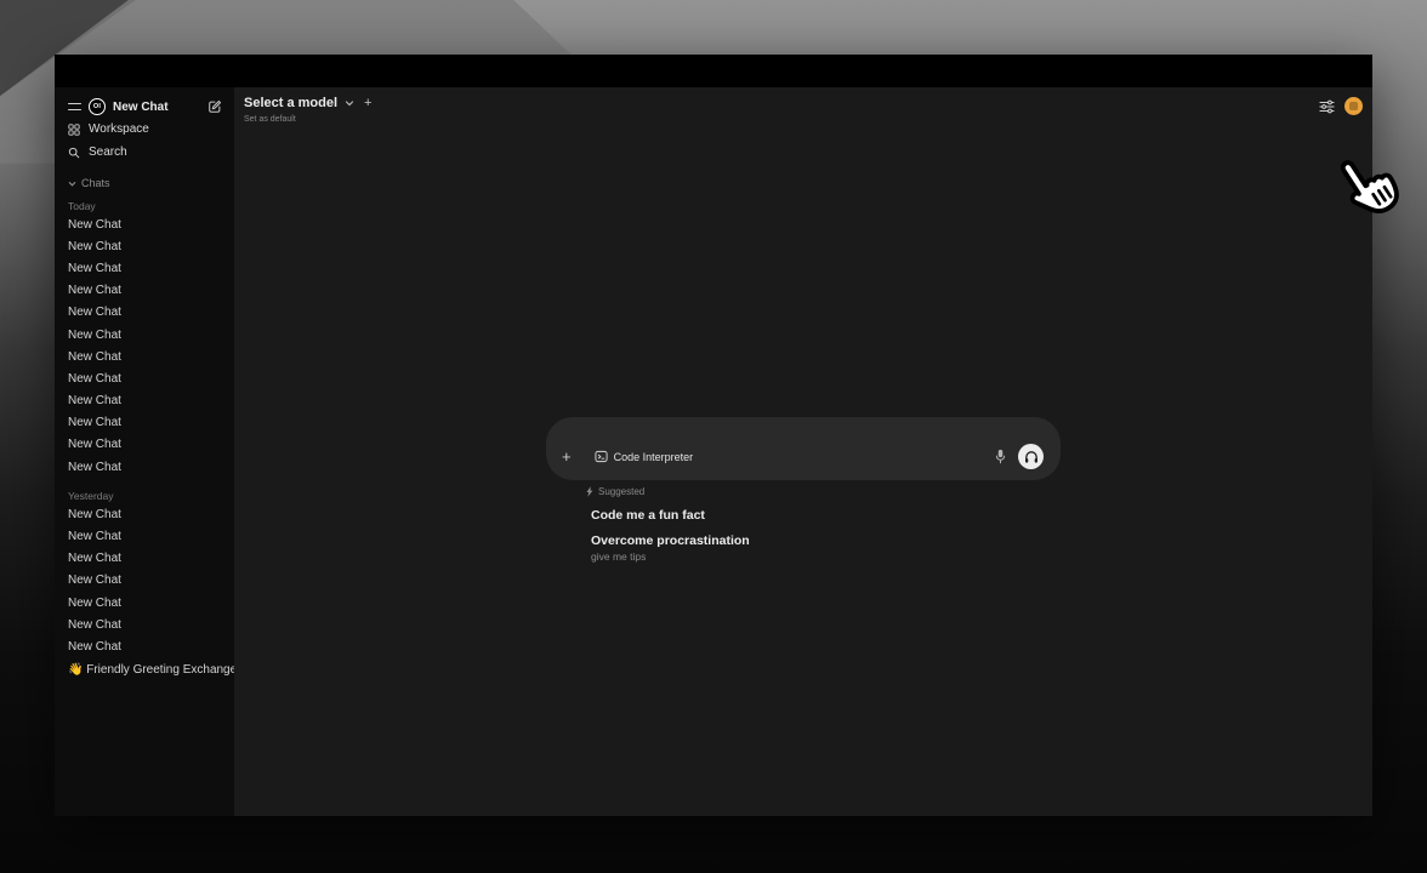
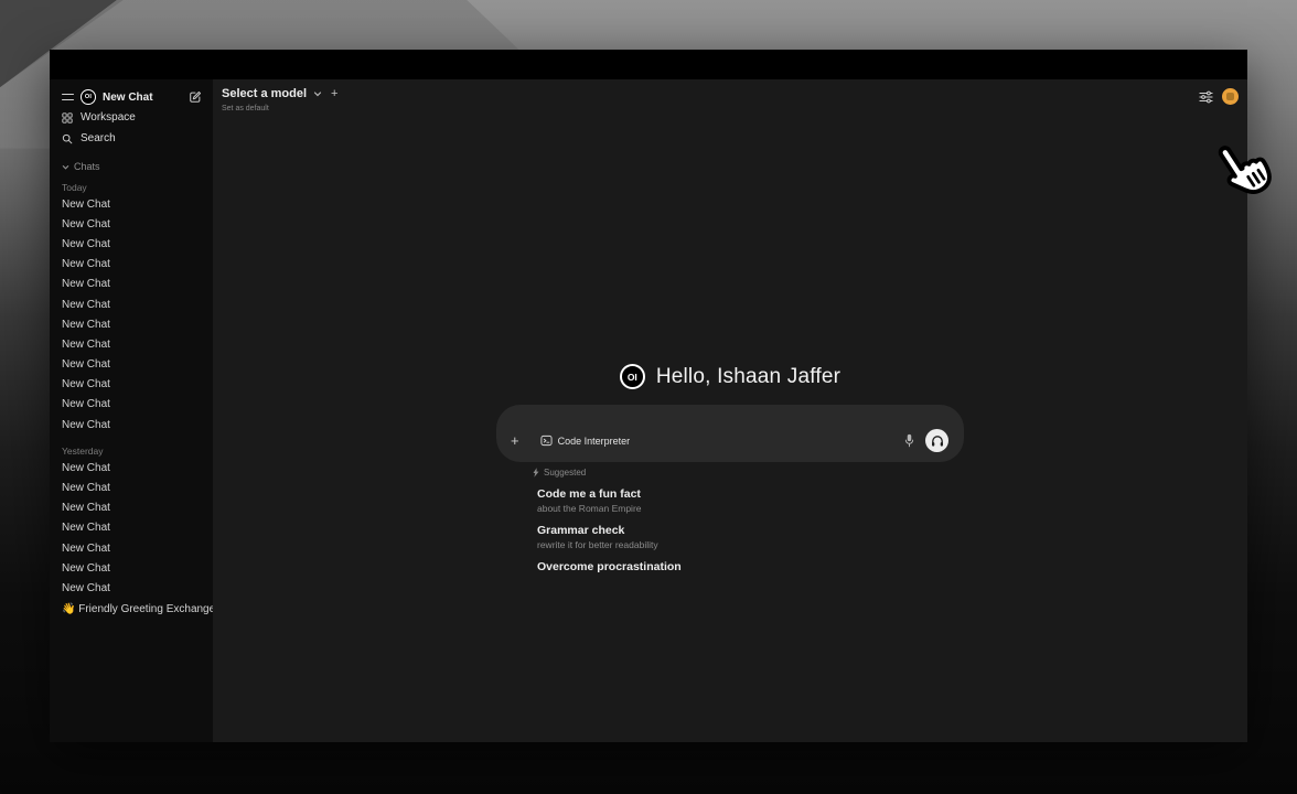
  New Chat
  Workspace
  Search
  Chats
  Today
  New Chat
  New Chat
  New Chat
  New Chat
  New Chat
  New Chat
  New Chat
  New Chat
  New Chat
  New Chat
  New Chat
  New Chat
  Yesterday
  New Chat
  New Chat
  New Chat
  New Chat
  New Chat
  New Chat
  New Chat
  👋 Friendly Greeting Exchang
  Select a model
  +
+ OI
+ Hello, Ishaan Jaffer
  +
  Code Interpreter
  Suggested
  Code me a fun fact
+ about the Roman Empire
+ Grammar check
+ rewrite it for better readability
  Overcome procrastination
- give me tips
